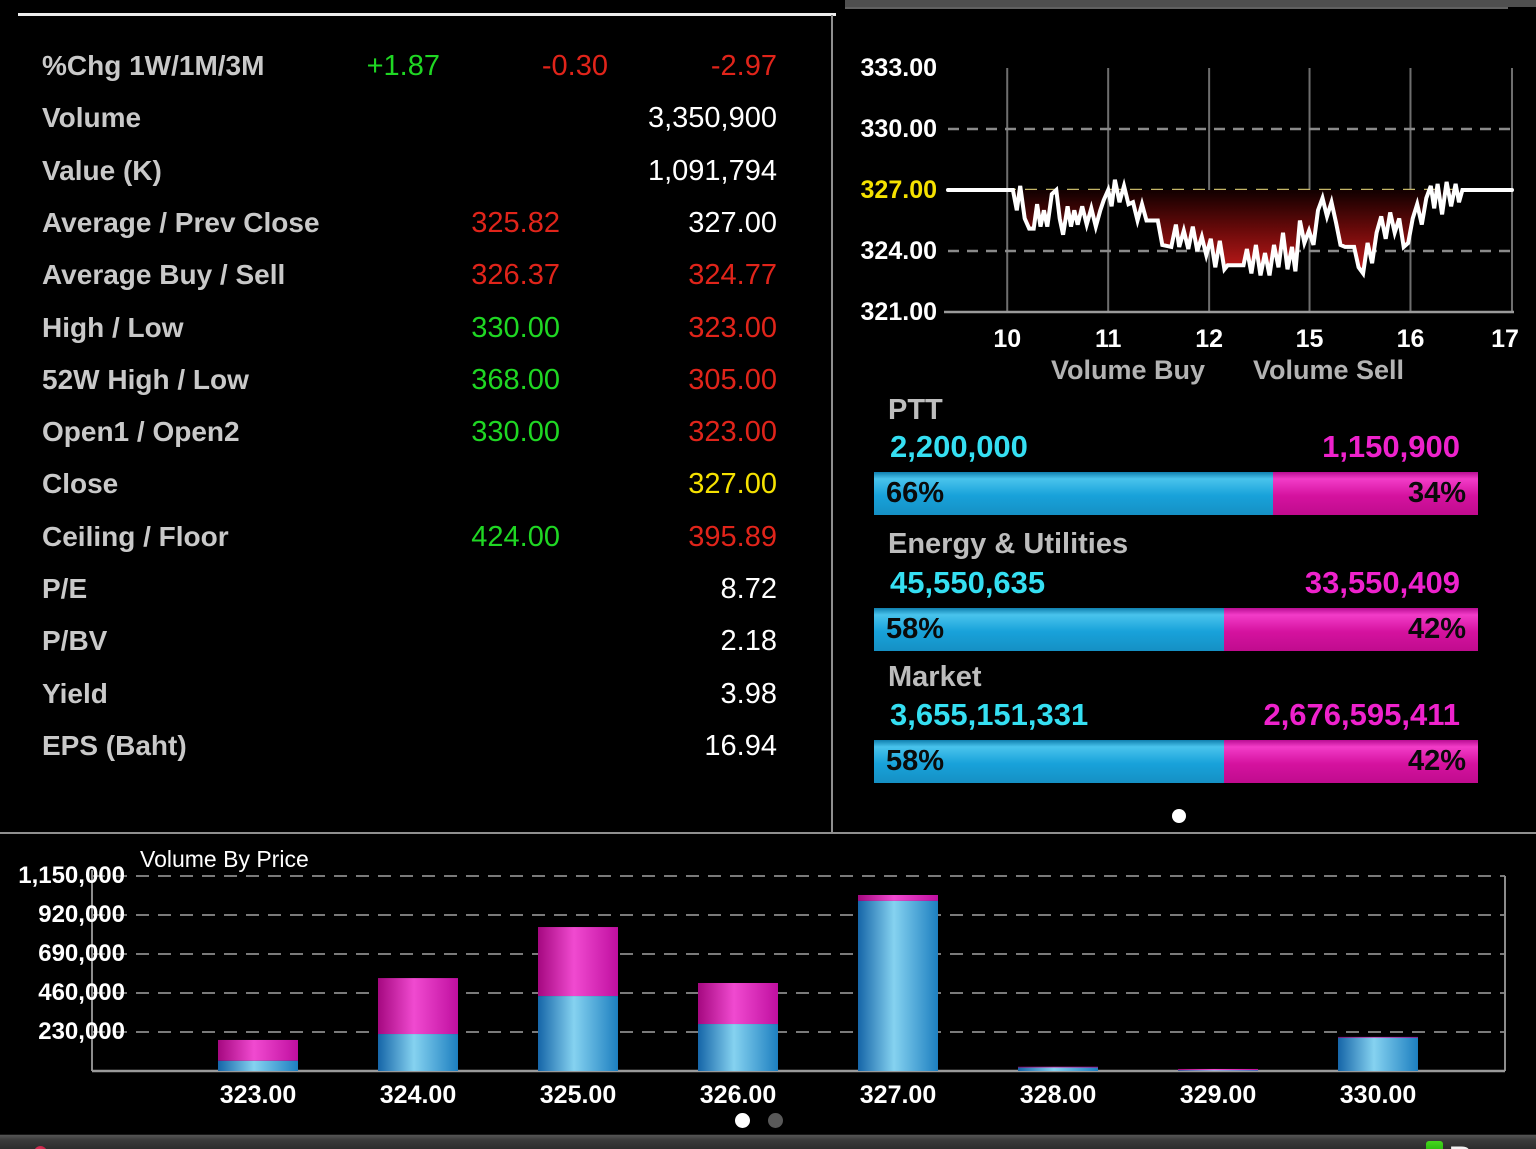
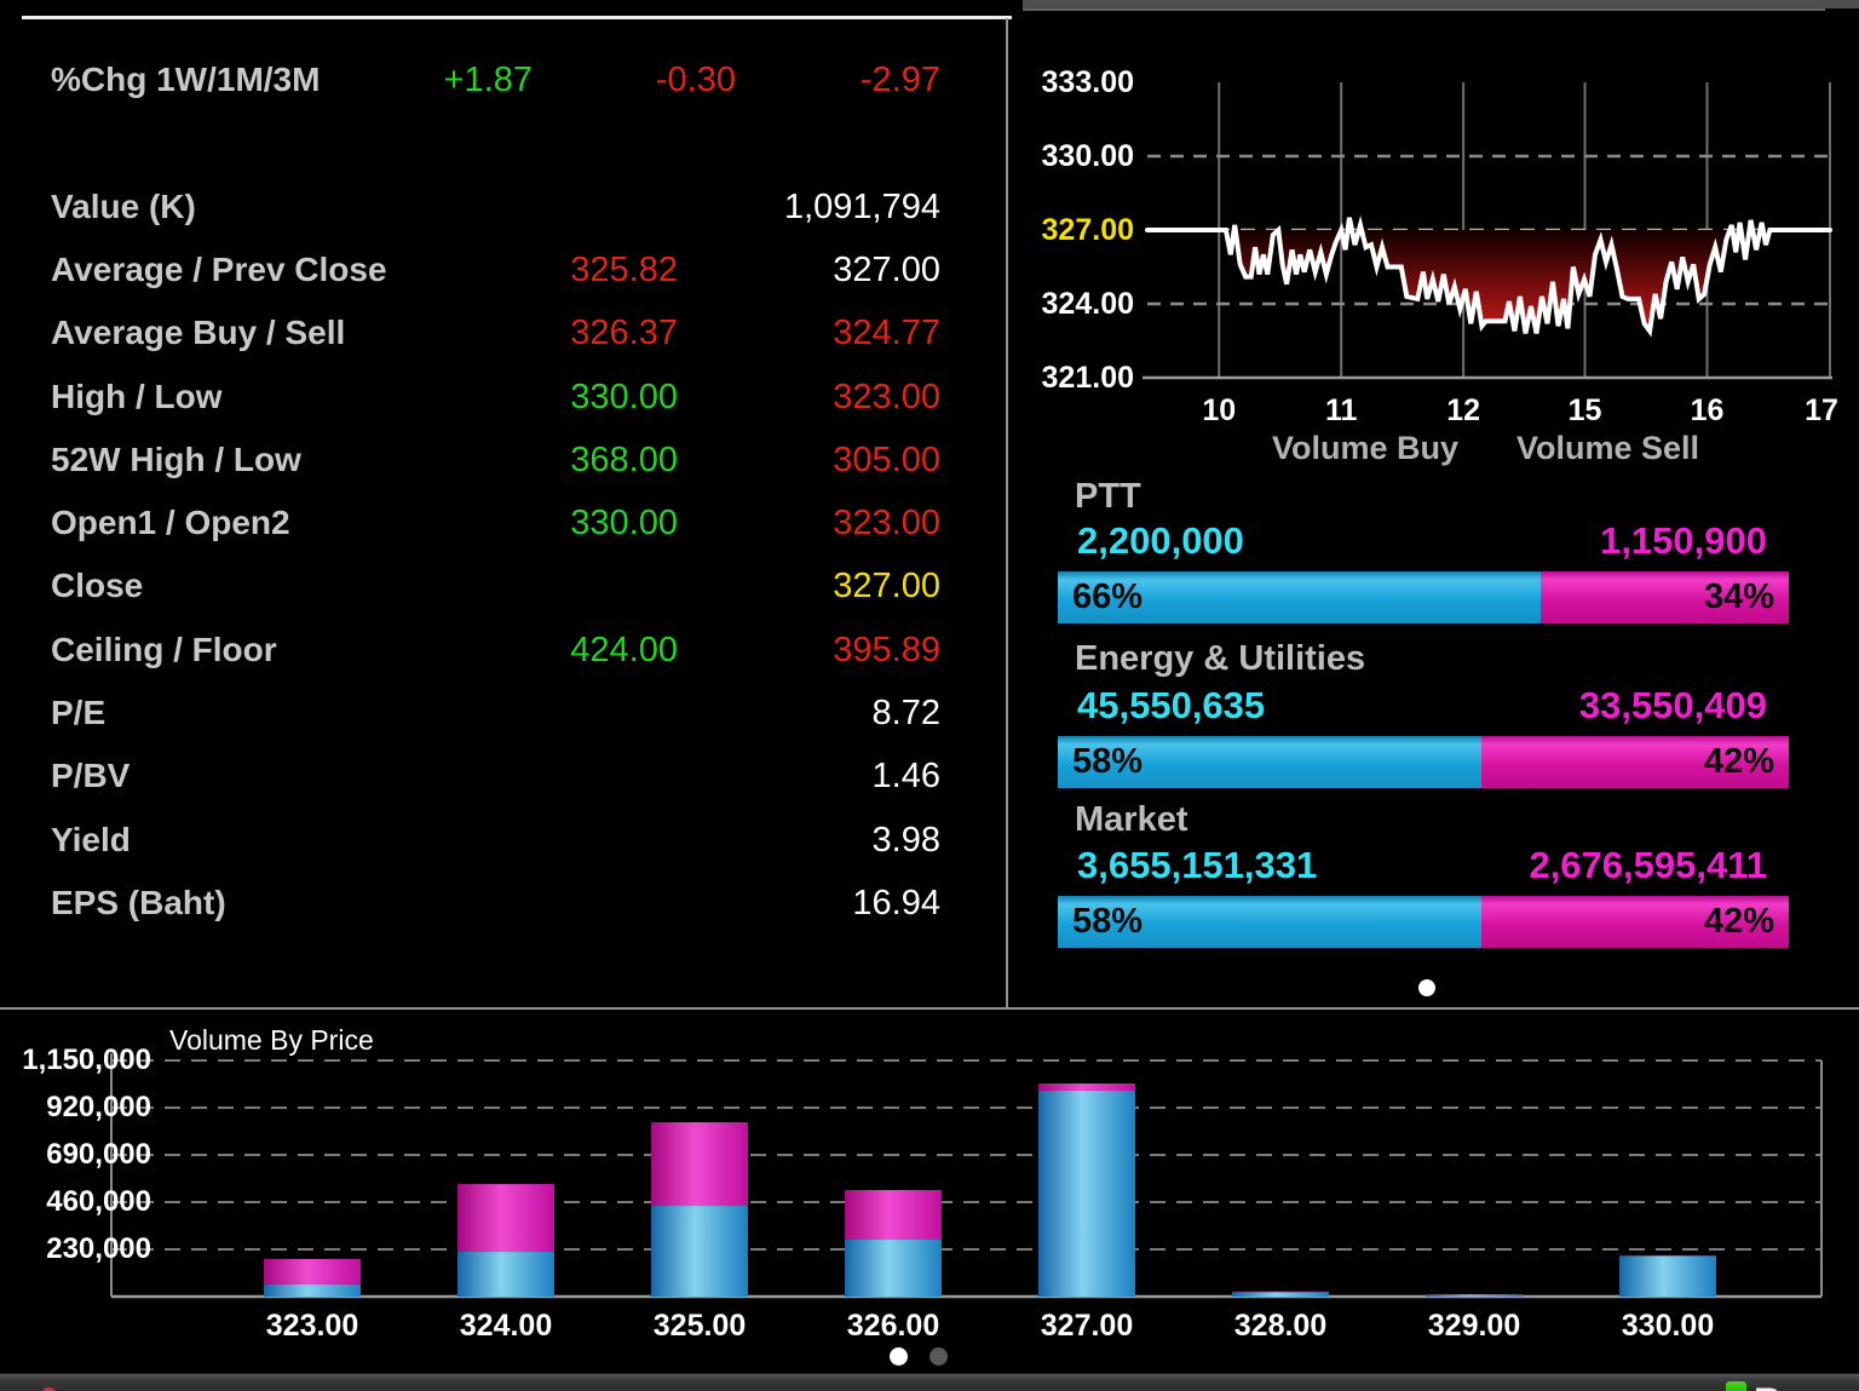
  %Chg 1W/1M/3M
  +1.87
  -0.30
  -2.97
- Volume
- 3,350,900
  Value (K)
  1,091,794
  Average / Prev Close
  325.82
  327.00
  Average Buy / Sell
  326.37
  324.77
  High / Low
  330.00
  323.00
  52W High / Low
  368.00
  305.00
  Open1 / Open2
  330.00
  323.00
  Close
  327.00
  Ceiling / Floor
  424.00
  395.89
  P/E
  8.72
  P/BV
- 2.18
+ 1.46
  Yield
  3.98
  EPS (Baht)
  16.94
  333.00
  330.00
  327.00
  324.00
  321.00
  10
  11
  12
  15
  16
  17
  Volume Buy
  Volume Sell
  PTT
  2,200,000
  1,150,900
  66%
  34%
  Energy & Utilities
  45,550,635
  33,550,409
  58%
  42%
  Market
  3,655,151,331
  2,676,595,411
  58%
  42%
  Volume By Price
  1,150,000
  920,000
  690,000
  460,000
  230,000
  323.00
  324.00
  325.00
  326.00
  327.00
  328.00
  329.00
  330.00
